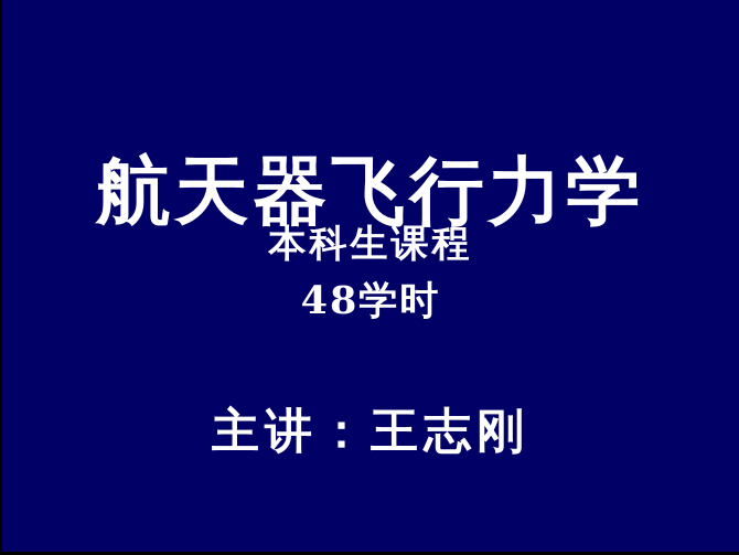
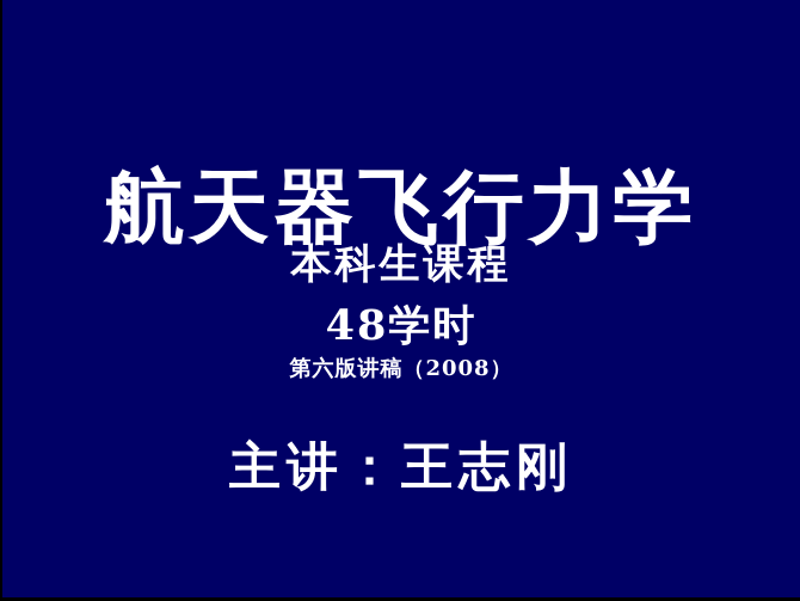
  航天器飞行力学
  本科生课程
  48学时
+ 第六版讲稿（2008）
  主讲：王志刚
